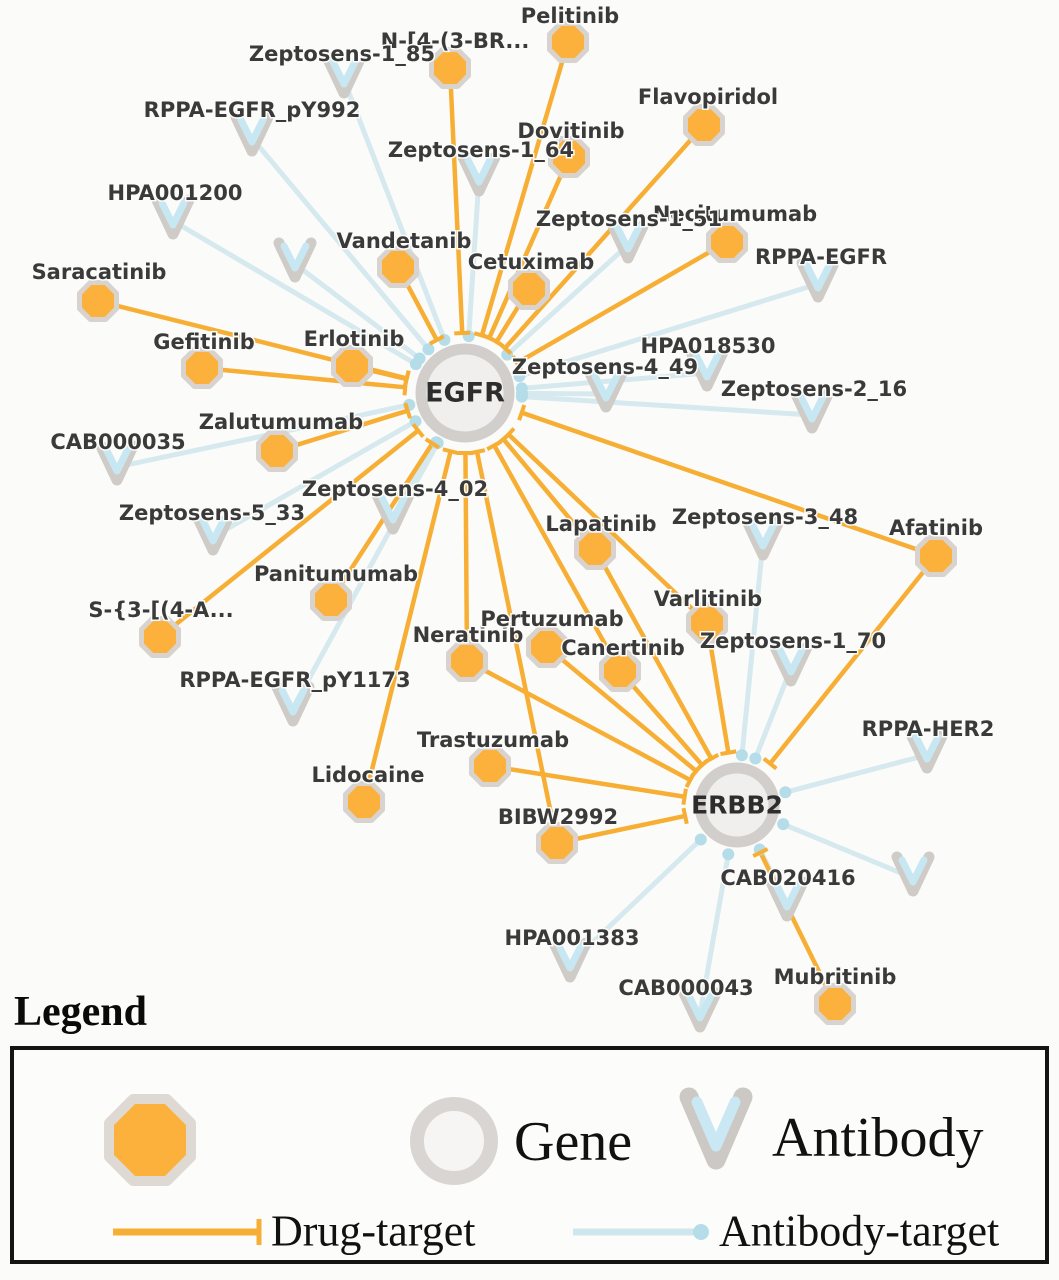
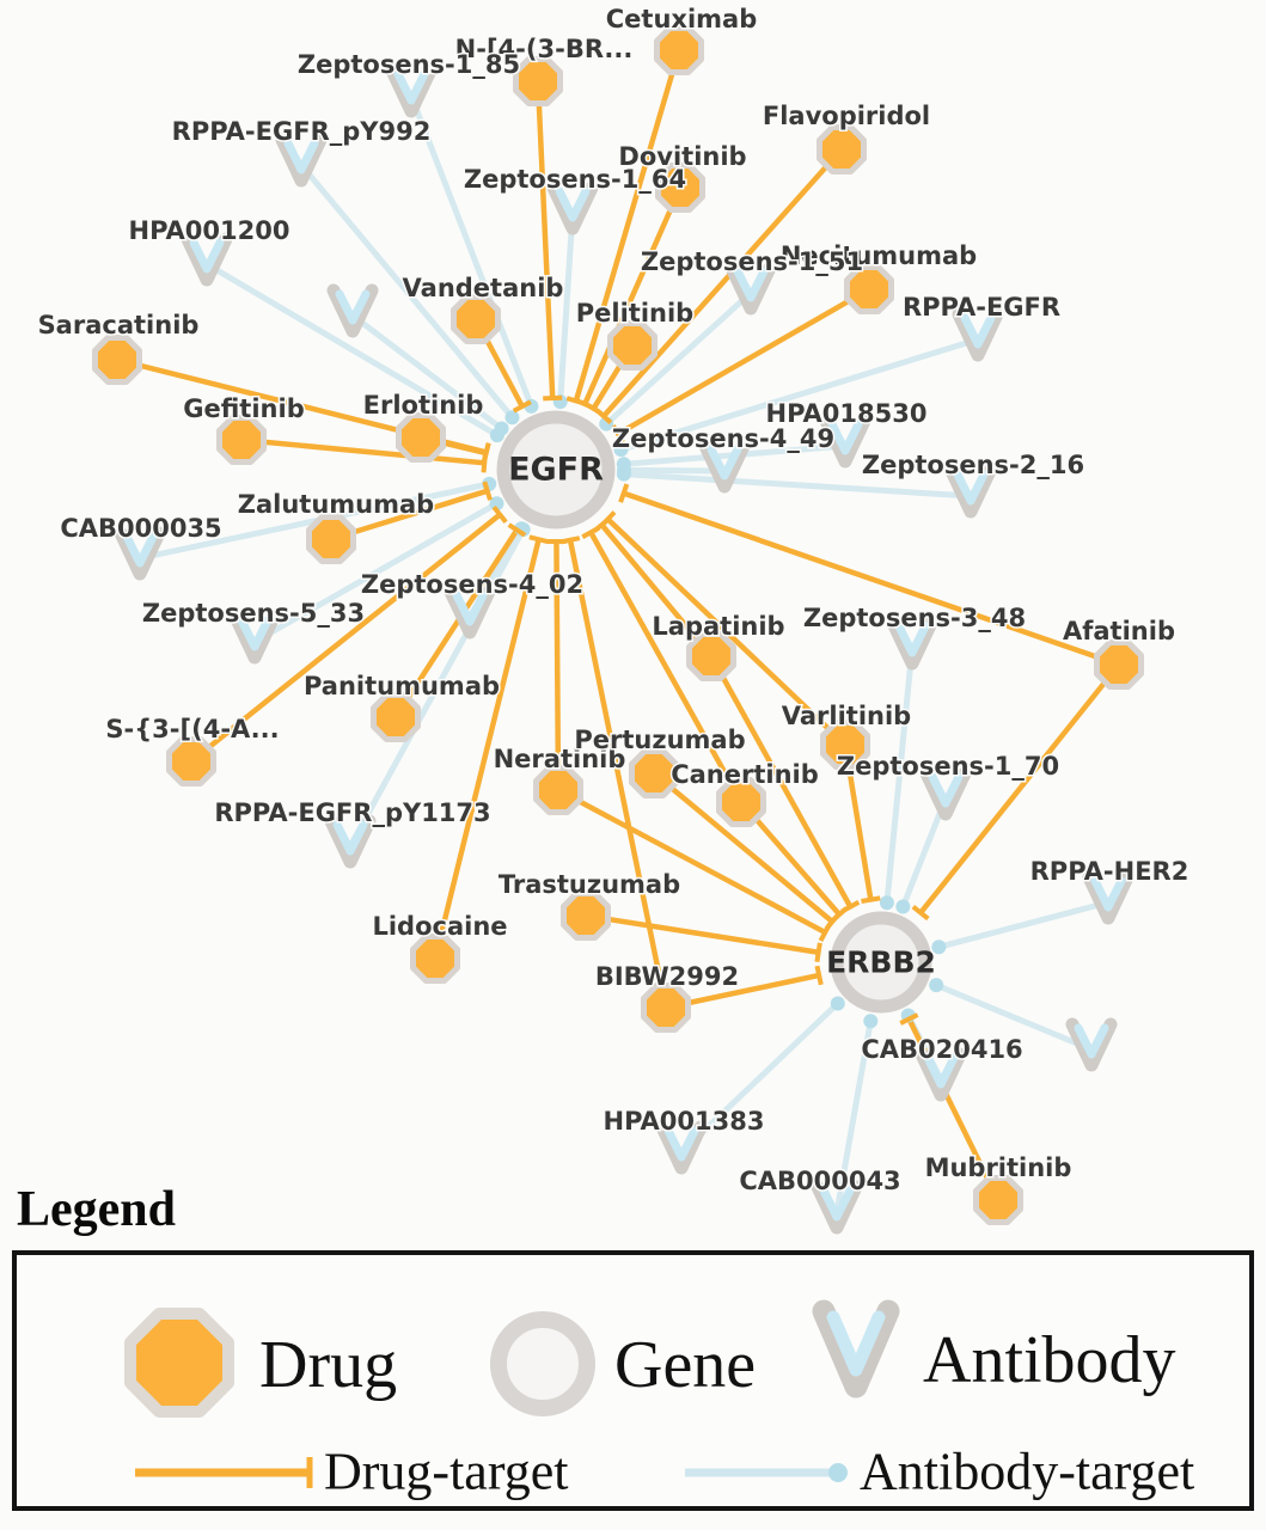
  EGFR
  ERBB2
- Pelitinib
+ Cetuximab
  N-[4-(3-BR...
  Dovitinib
  Flavopiridol
  Necitumumab
- Cetuximab
+ Pelitinib
  Vandetanib
  Saracatinib
  Gefitinib
  Erlotinib
  Zalutumumab
  Panitumumab
  S-{3-[(4-A...
  Lidocaine
  Lapatinib
  Afatinib
  Varlitinib
  Neratinib
  Canertinib
  BIBW2992
  Pertuzumab
  Trastuzumab
  Mubritinib
  Zeptosens-1_85
  RPPA-EGFR_pY992
  HPA001200
  Zeptosens-1_64
  Zeptosens-1_51
  RPPA-EGFR
  HPA018530
  Zeptosens-4_49
  Zeptosens-2_16
  CAB000035
  Zeptosens-5_33
  Zeptosens-4_02
  RPPA-EGFR_pY1173
  Zeptosens-3_48
  Zeptosens-1_70
  RPPA-HER2
  CAB020416
  HPA001383
  CAB000043
  Legend
+ Drug
  Gene
  Antibody
  Drug-target
  Antibody-target
